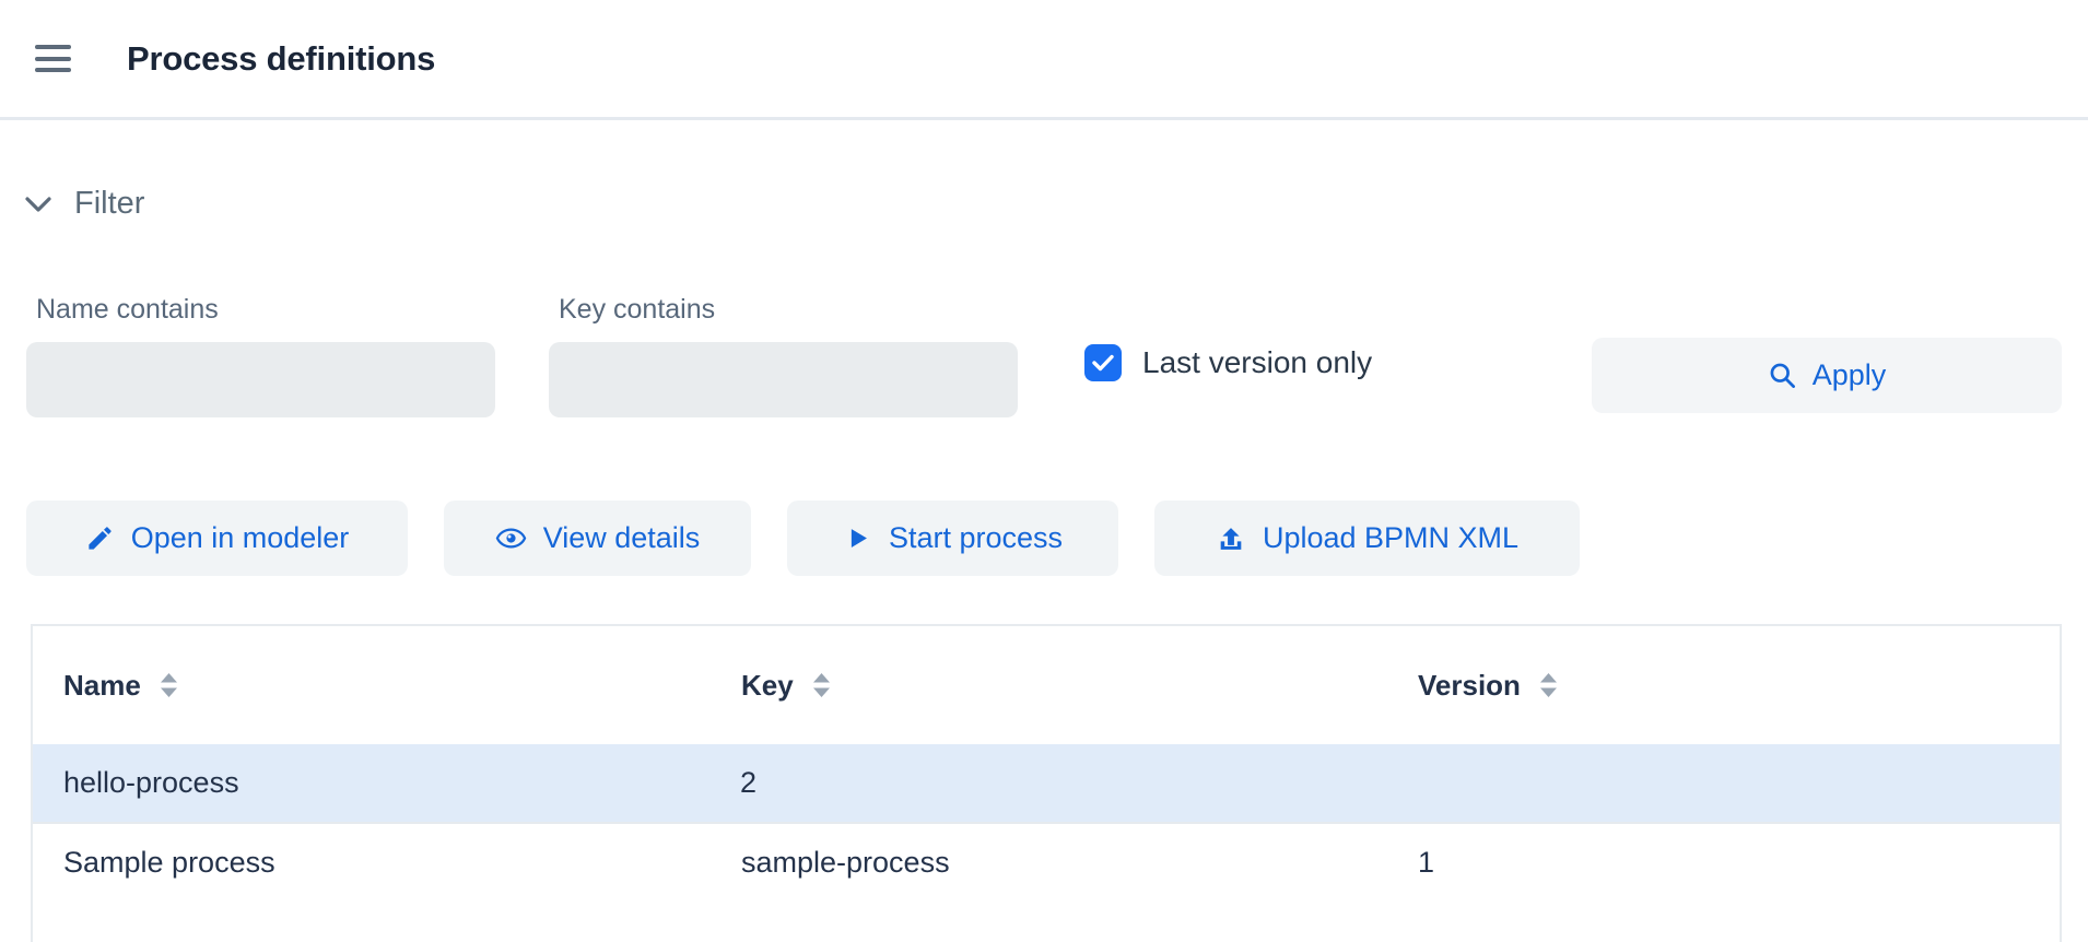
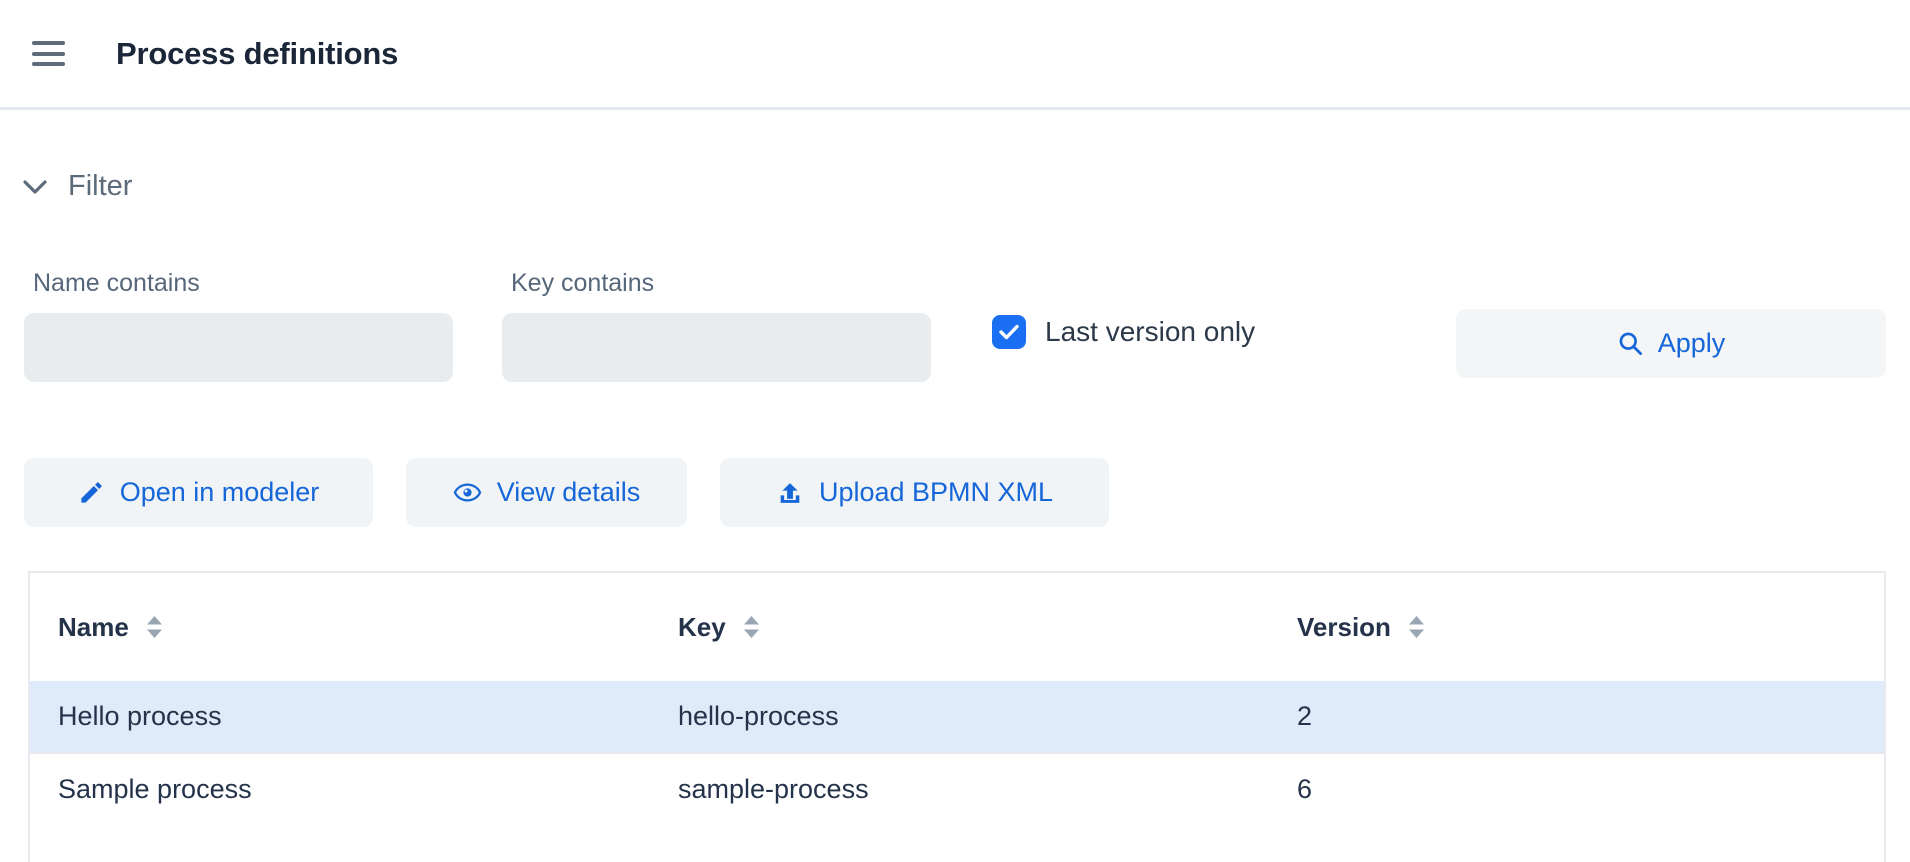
  Process definitions
  Filter
  Name contains
  Key contains
  Last version only
  Apply
  Open in modeler
  View details
- Start process
  Upload BPMN XML
  Name
  Key
  Version
+ Hello process
  hello-process
  2
  Sample process
  sample-process
- 1
+ 6
